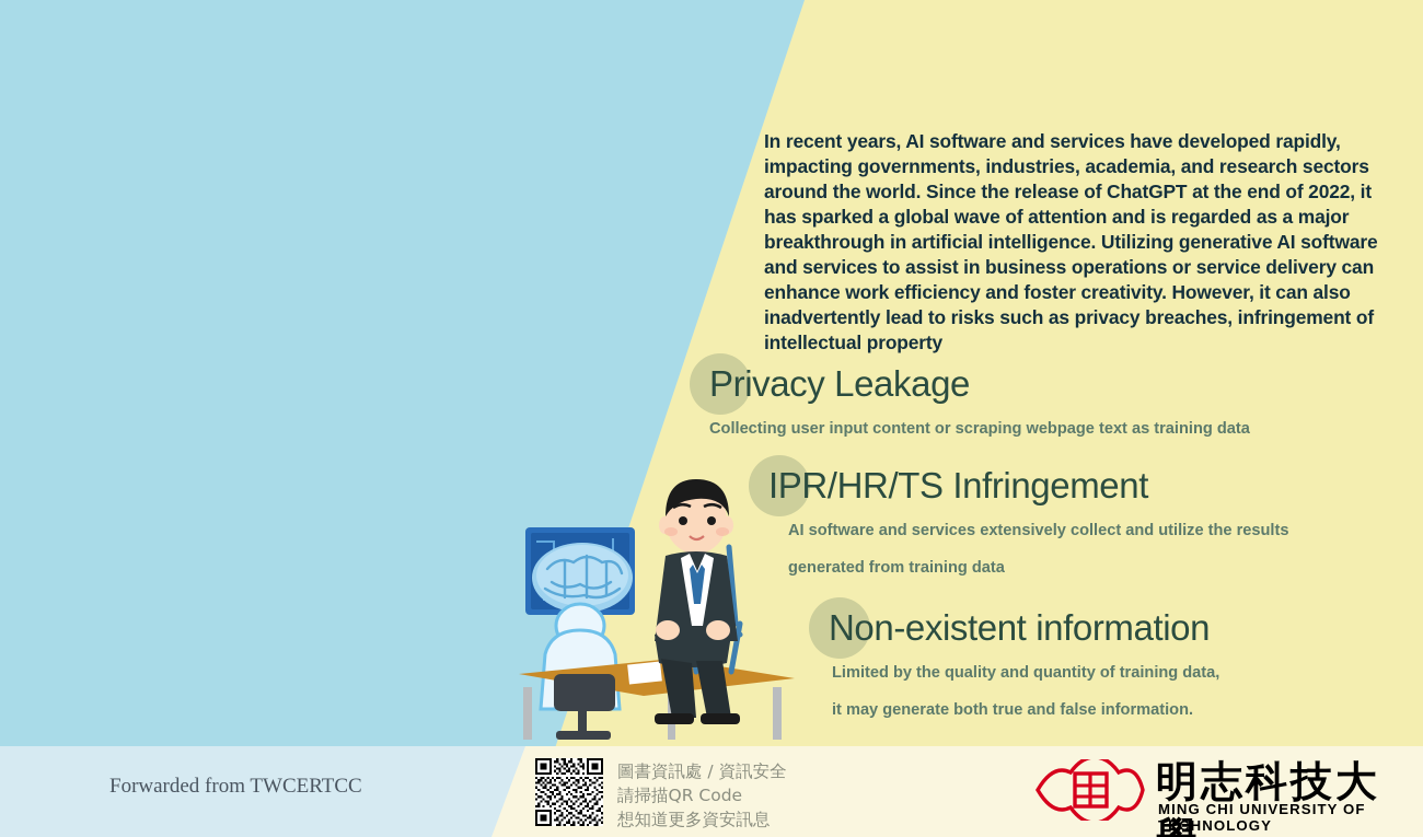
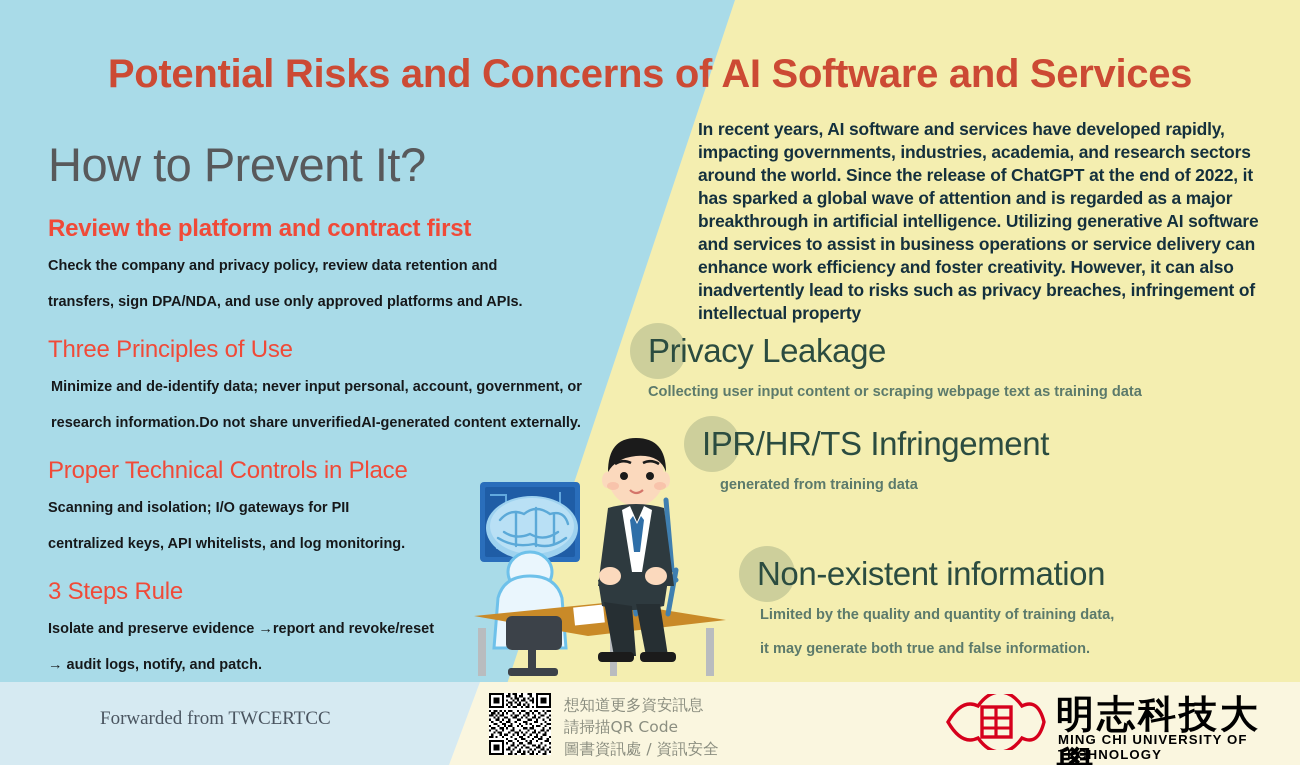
+ Potential Risks and Concerns of AI Software and Services
+ How to Prevent It?
+ Review the platform and contract first
+ Check the company and privacy policy, review data retention and
+ transfers, sign DPA/NDA, and use only approved platforms and APIs.
+ Three Principles of Use
+ Minimize and de-identify data; never input personal, account, government, or
+ research information.Do not share unverifiedAI-generated content externally.
+ Proper Technical Controls in Place
+ Scanning and isolation; I/O gateways for PII
+ centralized keys, API whitelists, and log monitoring.
+ 3 Steps Rule
+ Isolate and preserve evidence →report and revoke/reset
+ → audit logs, notify, and patch.
  Forwarded from TWCERTCC
  In recent years, AI software and services have developed rapidly, impacting governments, industries, academia, and research sectors around the world. Since the release of ChatGPT at the end of 2022, it has sparked a global wave of attention and is regarded as a major breakthrough in artificial intelligence. Utilizing generative AI software and services to assist in business operations or service delivery can enhance work efficiency and foster creativity. However, it can also inadvertently lead to risks such as privacy breaches, infringement of intellectual property
  Privacy Leakage
  Collecting user input content or scraping webpage text as training data
  IPR/HR/TS Infringement
- AI software and services extensively collect and utilize the results
  generated from training data
  Non-existent information
  Limited by the quality and quantity of training data,
  it may generate both true and false information.
- 圖書資訊處 / 資訊安全
+ 想知道更多資安訊息
  請掃描QR Code
- 想知道更多資安訊息
+ 圖書資訊處 / 資訊安全
  明志科技大
  MING CHI UNIVERSITY OF TECHNOLOGY
